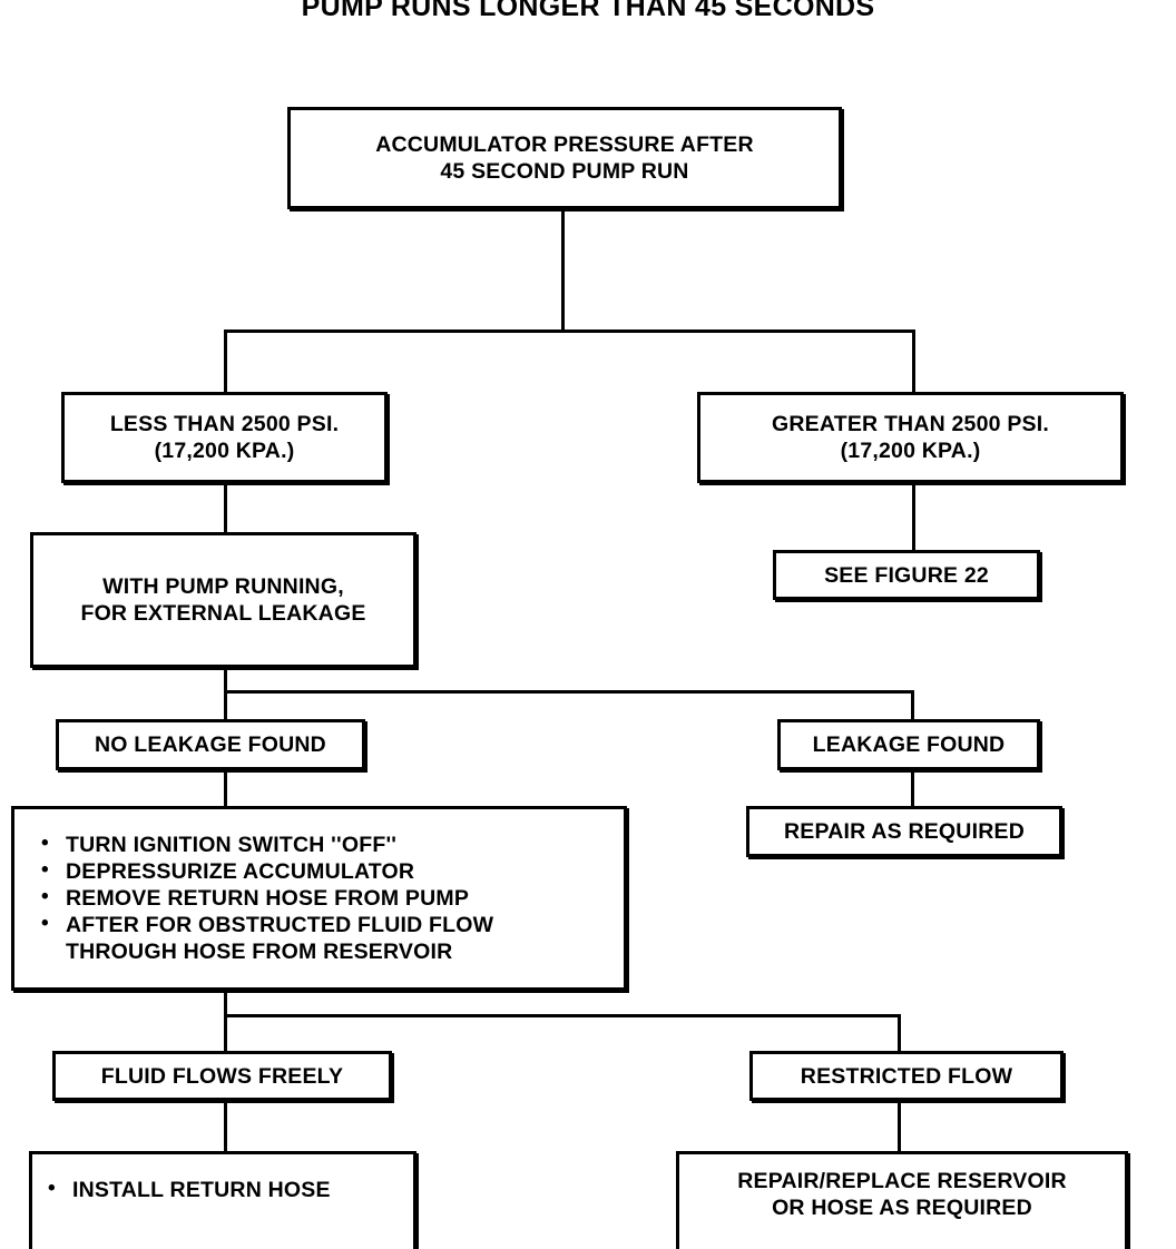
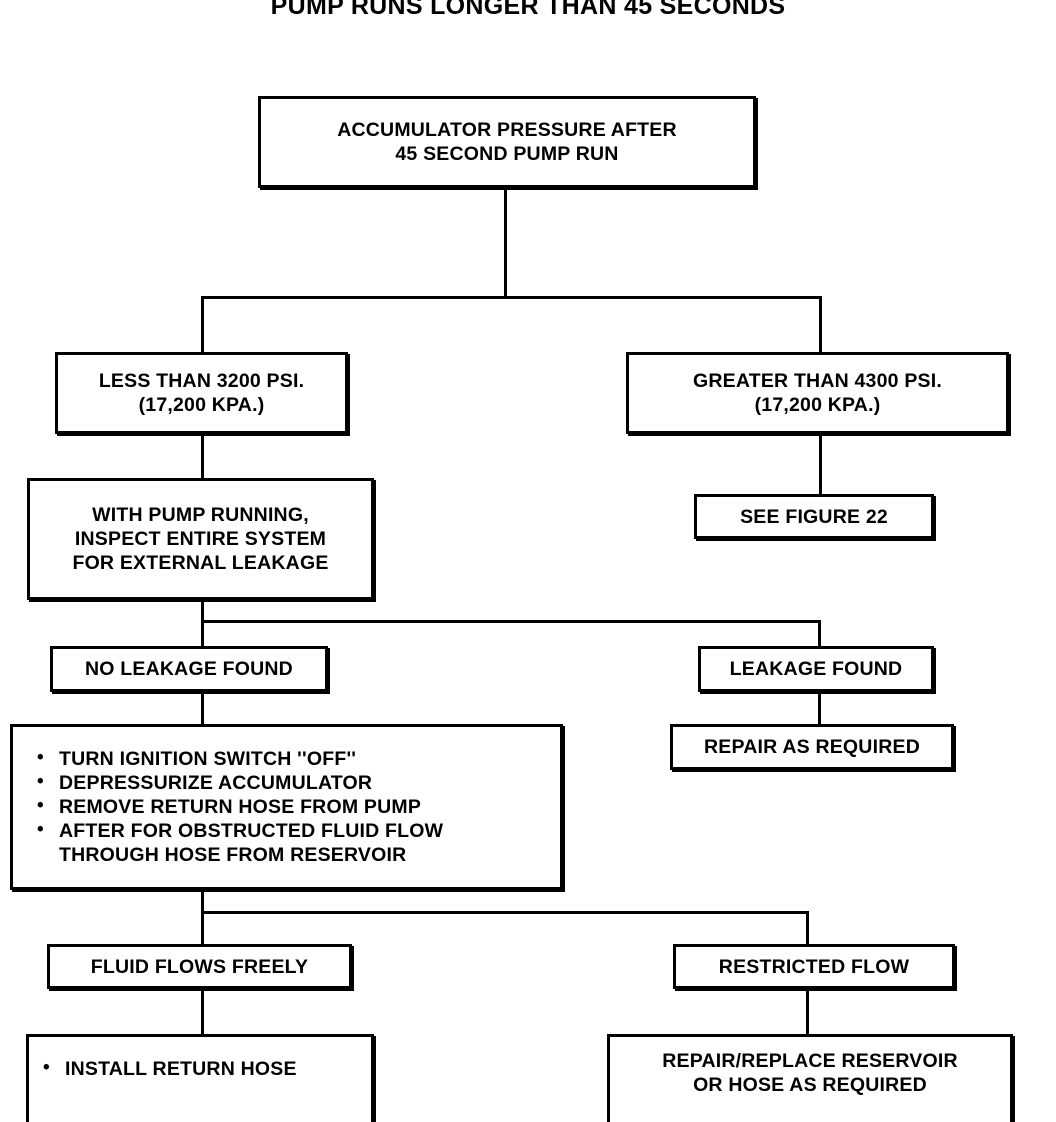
  PUMP RUNS LONGER THAN 45 SECONDS
  ACCUMULATOR PRESSURE AFTER
  45 SECOND PUMP RUN
- LESS THAN 2500 PSI.
+ LESS THAN 3200 PSI.
  (17,200 KPA.)
- GREATER THAN 2500 PSI.
+ GREATER THAN 4300 PSI.
  (17,200 KPA.)
  SEE FIGURE 22
  WITH PUMP RUNNING,
+ INSPECT ENTIRE SYSTEM
  FOR EXTERNAL LEAKAGE
  NO LEAKAGE FOUND
  LEAKAGE FOUND
  REPAIR AS REQUIRED
  TURN IGNITION SWITCH ''OFF''
  DEPRESSURIZE ACCUMULATOR
  REMOVE RETURN HOSE FROM PUMP
  AFTER FOR OBSTRUCTED FLUID FLOW
  THROUGH HOSE FROM RESERVOIR
  FLUID FLOWS FREELY
  RESTRICTED FLOW
  INSTALL RETURN HOSE
  REPAIR/REPLACE RESERVOIR
  OR HOSE AS REQUIRED
